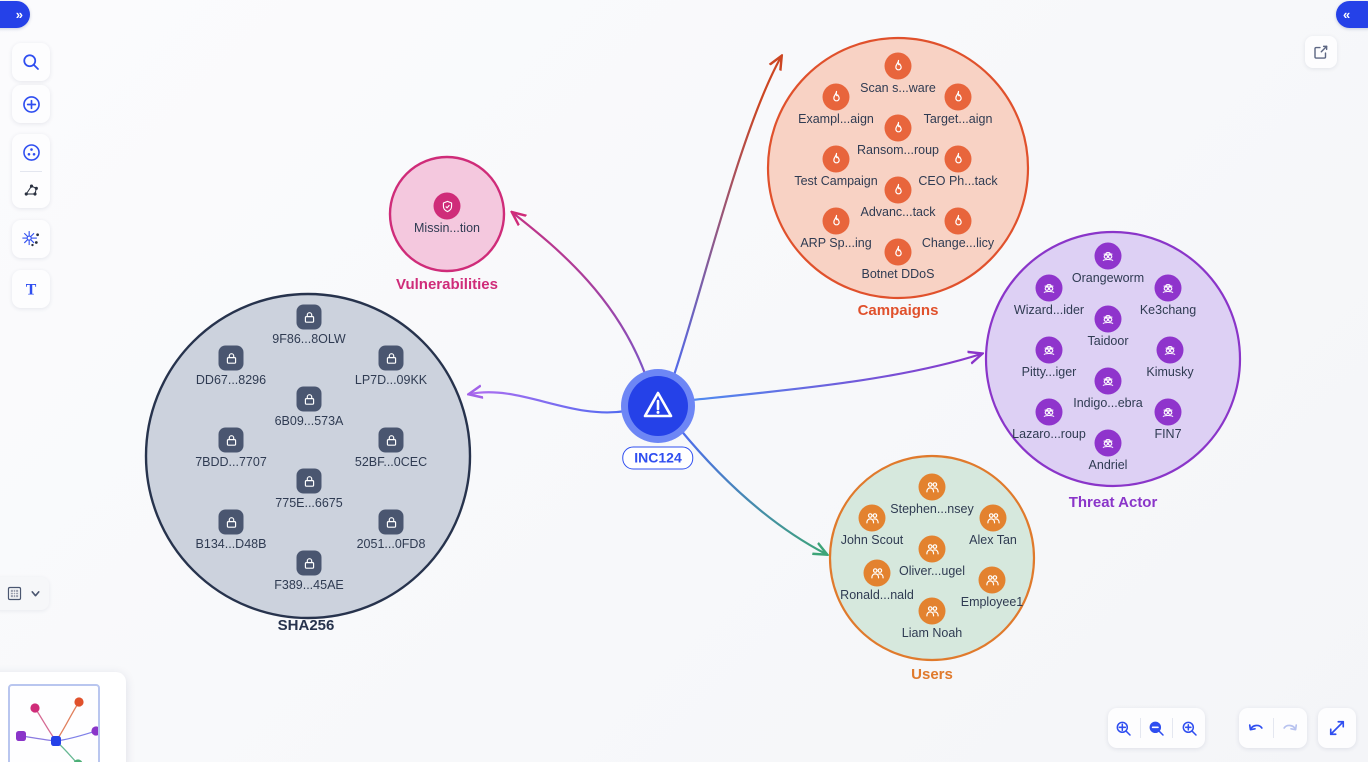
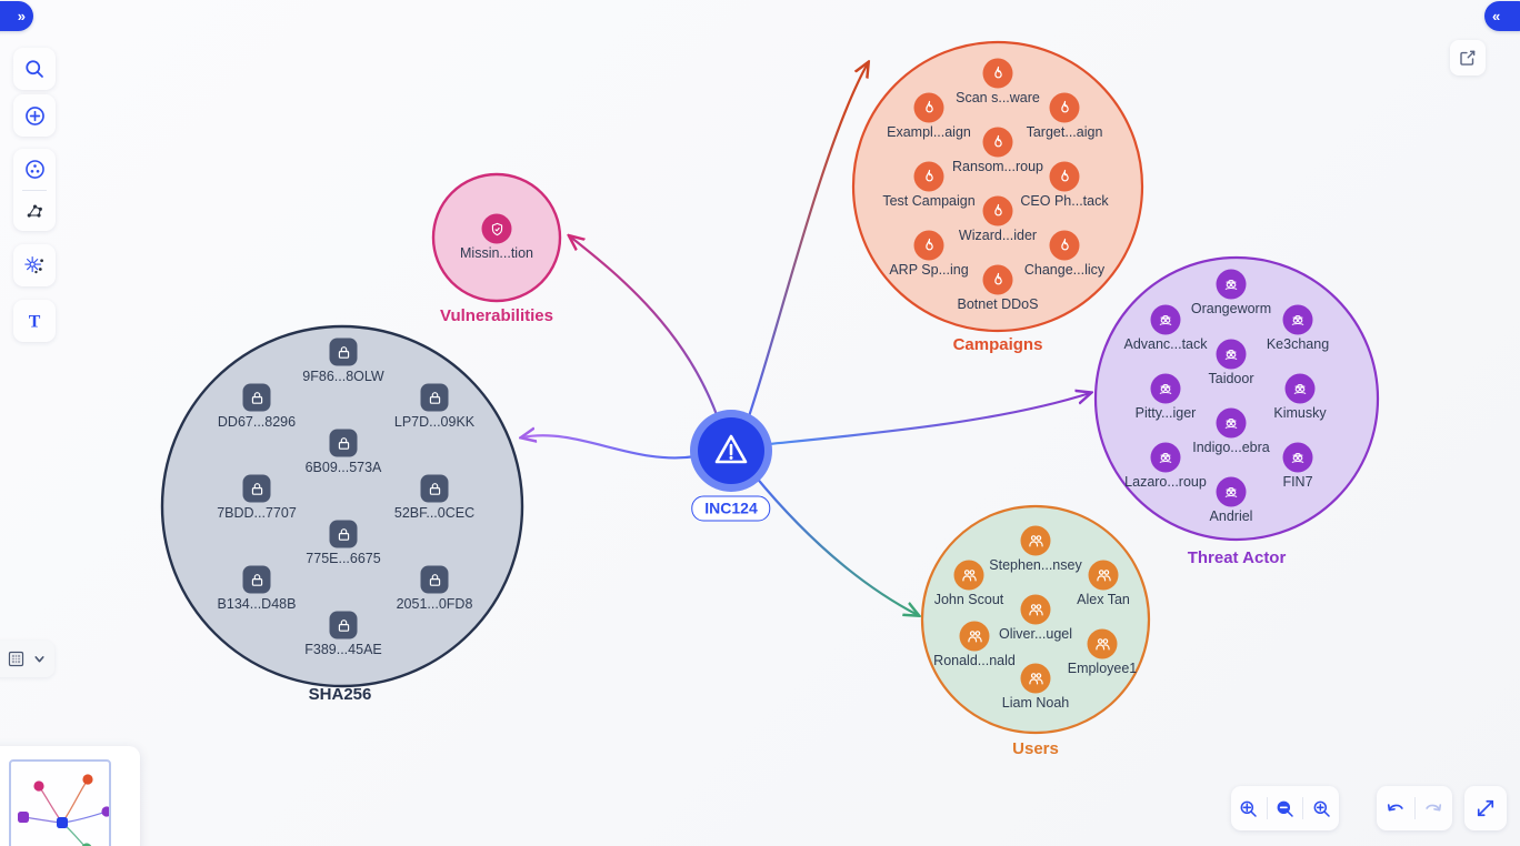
  »
  «
  T
  INC124
  Vulnerabilities
  Missin...tion
  Campaigns
  Scan s...ware
  Exampl...aign
  Target...aign
  Ransom...roup
  Test Campaign
  CEO Ph...tack
- Advanc...tack
+ Wizard...ider
  ARP Sp...ing
  Change...licy
  Botnet DDoS
  Threat Actor
  Orangeworm
- Wizard...ider
+ Advanc...tack
  Ke3chang
  Taidoor
  Pitty...iger
  Kimusky
  Indigo...ebra
  Lazaro...roup
  FIN7
  Andriel
  Users
  Stephen...nsey
  John Scout
  Alex Tan
  Oliver...ugel
  Ronald...nald
  Employee1
  Liam Noah
  SHA256
  9F86...8OLW
  DD67...8296
  LP7D...09KK
  6B09...573A
  7BDD...7707
  52BF...0CEC
  775E...6675
  B134...D48B
  2051...0FD8
  F389...45AE
